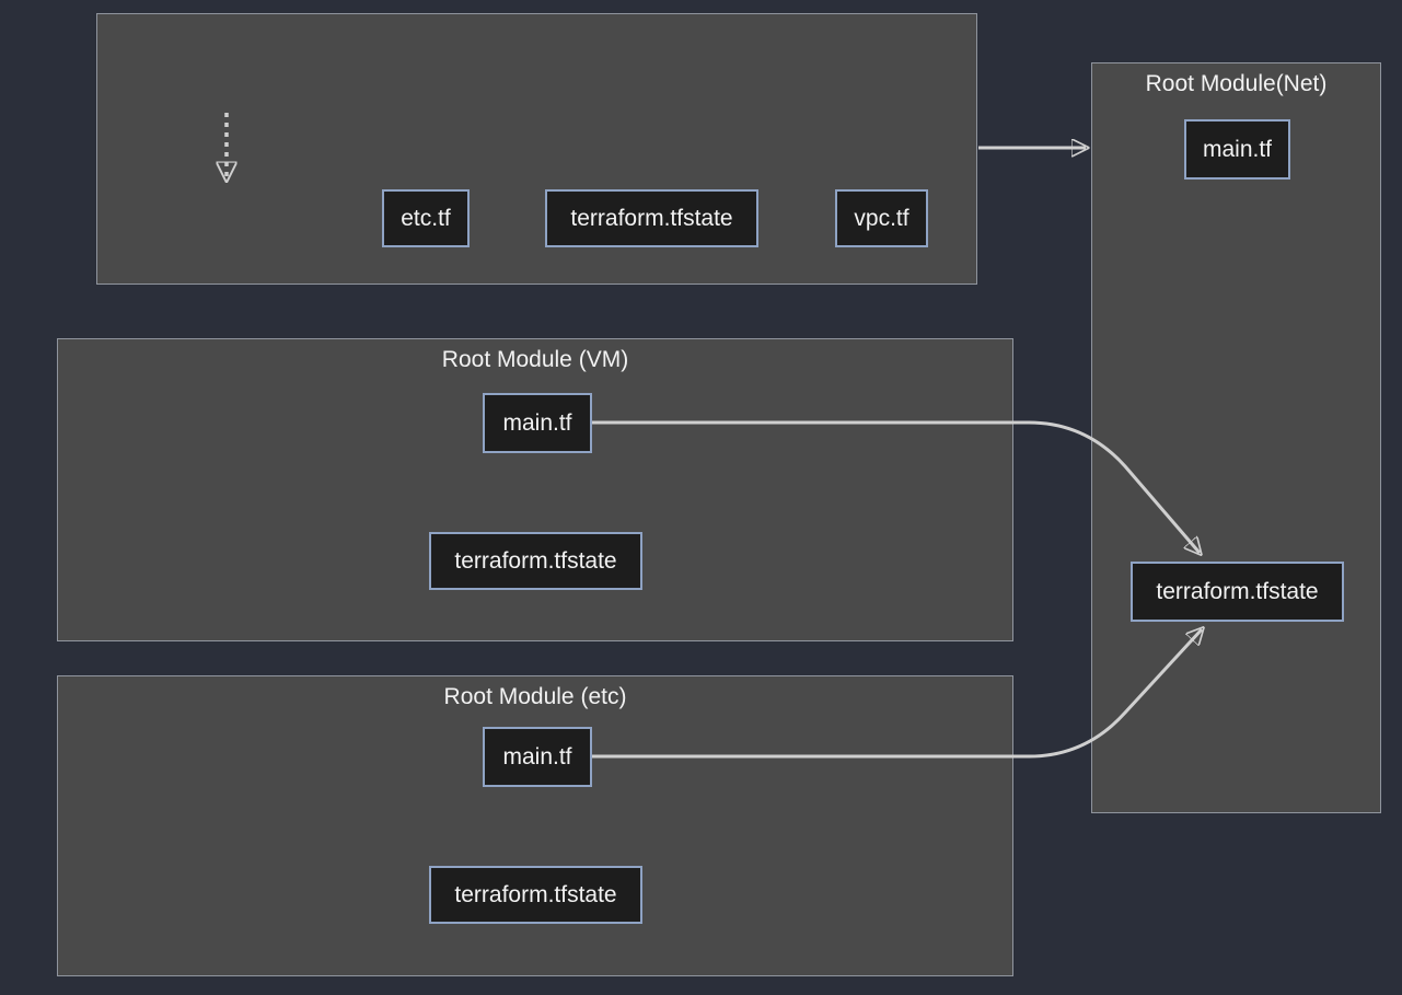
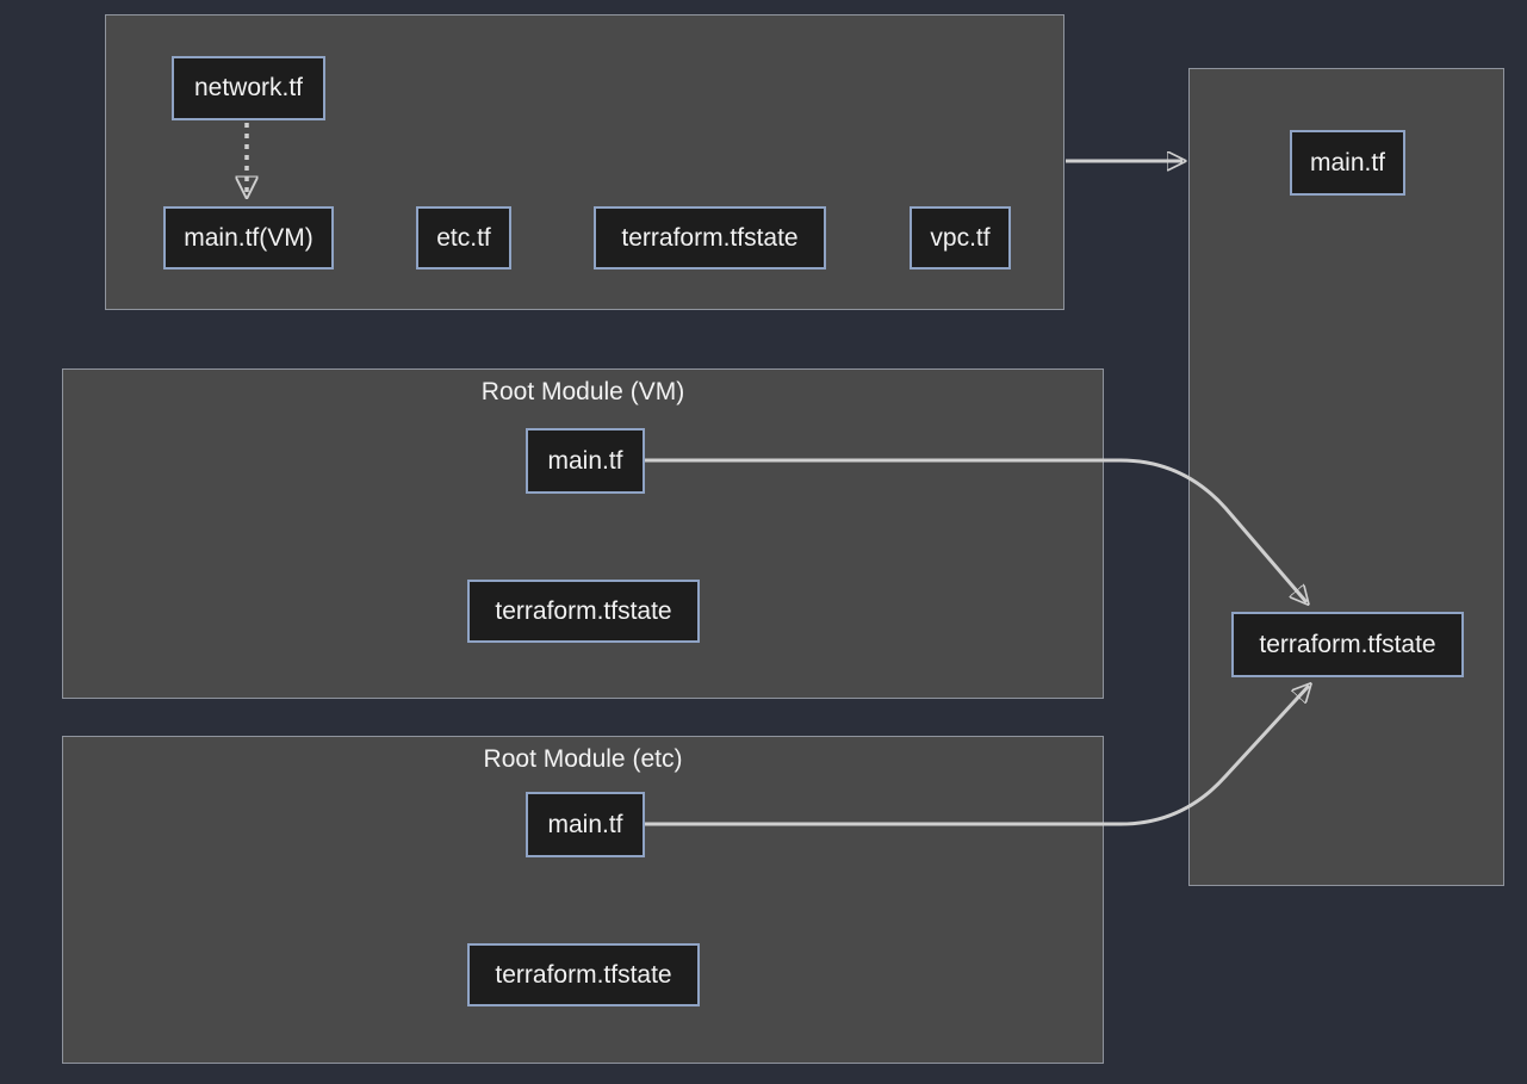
+ network.tf
+ main.tf(VM)
  etc.tf
  terraform.tfstate
  vpc.tf
- Root Module(Net)
  main.tf
  terraform.tfstate
  Root Module (VM)
  main.tf
  terraform.tfstate
  Root Module (etc)
  main.tf
  terraform.tfstate
